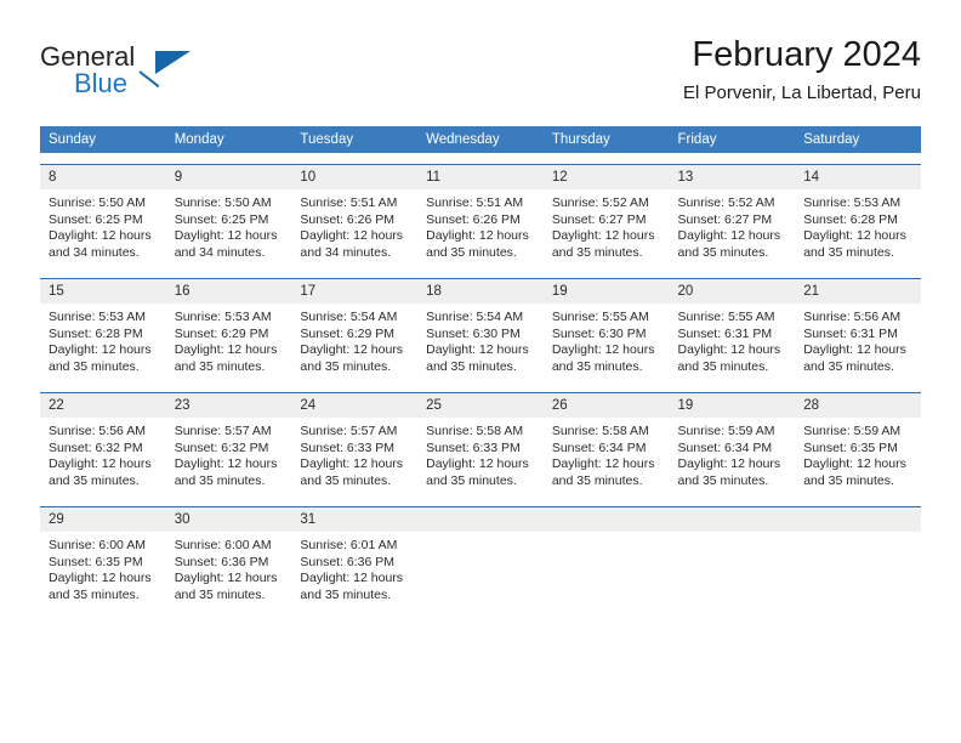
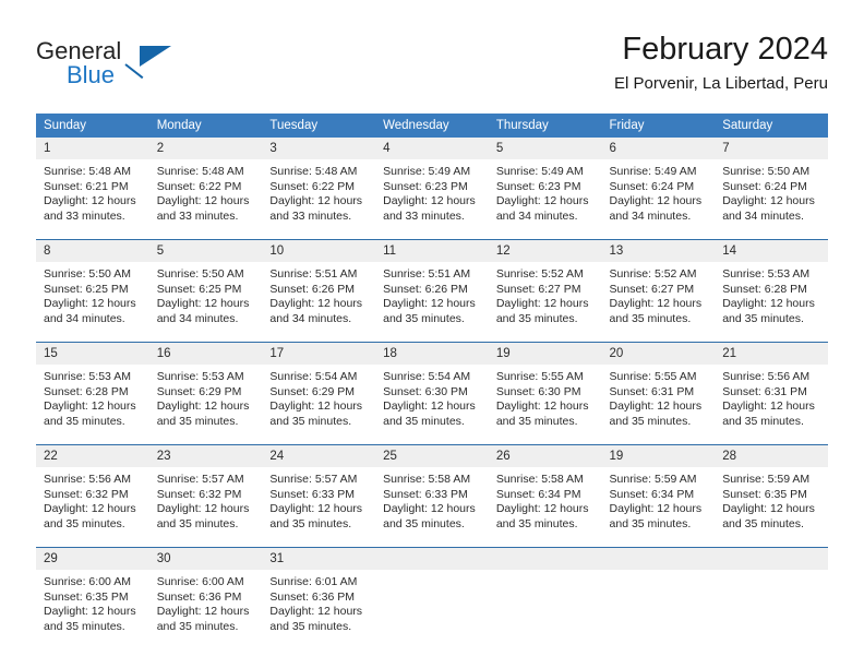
  General
  Blue
  February 2024
  El Porvenir, La Libertad, Peru
  Sunday	Monday	Tuesday	Wednesday	Thursday	Friday	Saturday
+ 1Sunrise: 5:48 AMSunset: 6:21 PMDaylight: 12 hoursand 33 minutes.	2Sunrise: 5:48 AMSunset: 6:22 PMDaylight: 12 hoursand 33 minutes.	3Sunrise: 5:48 AMSunset: 6:22 PMDaylight: 12 hoursand 33 minutes.	4Sunrise: 5:49 AMSunset: 6:23 PMDaylight: 12 hoursand 33 minutes.	5Sunrise: 5:49 AMSunset: 6:23 PMDaylight: 12 hoursand 34 minutes.	6Sunrise: 5:49 AMSunset: 6:24 PMDaylight: 12 hoursand 34 minutes.	7Sunrise: 5:50 AMSunset: 6:24 PMDaylight: 12 hoursand 34 minutes.
- 8Sunrise: 5:50 AMSunset: 6:25 PMDaylight: 12 hoursand 34 minutes.	9Sunrise: 5:50 AMSunset: 6:25 PMDaylight: 12 hoursand 34 minutes.	10Sunrise: 5:51 AMSunset: 6:26 PMDaylight: 12 hoursand 34 minutes.	11Sunrise: 5:51 AMSunset: 6:26 PMDaylight: 12 hoursand 35 minutes.	12Sunrise: 5:52 AMSunset: 6:27 PMDaylight: 12 hoursand 35 minutes.	13Sunrise: 5:52 AMSunset: 6:27 PMDaylight: 12 hoursand 35 minutes.	14Sunrise: 5:53 AMSunset: 6:28 PMDaylight: 12 hoursand 35 minutes.
+ 8Sunrise: 5:50 AMSunset: 6:25 PMDaylight: 12 hoursand 34 minutes.	5Sunrise: 5:50 AMSunset: 6:25 PMDaylight: 12 hoursand 34 minutes.	10Sunrise: 5:51 AMSunset: 6:26 PMDaylight: 12 hoursand 34 minutes.	11Sunrise: 5:51 AMSunset: 6:26 PMDaylight: 12 hoursand 35 minutes.	12Sunrise: 5:52 AMSunset: 6:27 PMDaylight: 12 hoursand 35 minutes.	13Sunrise: 5:52 AMSunset: 6:27 PMDaylight: 12 hoursand 35 minutes.	14Sunrise: 5:53 AMSunset: 6:28 PMDaylight: 12 hoursand 35 minutes.
  15Sunrise: 5:53 AMSunset: 6:28 PMDaylight: 12 hoursand 35 minutes.	16Sunrise: 5:53 AMSunset: 6:29 PMDaylight: 12 hoursand 35 minutes.	17Sunrise: 5:54 AMSunset: 6:29 PMDaylight: 12 hoursand 35 minutes.	18Sunrise: 5:54 AMSunset: 6:30 PMDaylight: 12 hoursand 35 minutes.	19Sunrise: 5:55 AMSunset: 6:30 PMDaylight: 12 hoursand 35 minutes.	20Sunrise: 5:55 AMSunset: 6:31 PMDaylight: 12 hoursand 35 minutes.	21Sunrise: 5:56 AMSunset: 6:31 PMDaylight: 12 hoursand 35 minutes.
  22Sunrise: 5:56 AMSunset: 6:32 PMDaylight: 12 hoursand 35 minutes.	23Sunrise: 5:57 AMSunset: 6:32 PMDaylight: 12 hoursand 35 minutes.	24Sunrise: 5:57 AMSunset: 6:33 PMDaylight: 12 hoursand 35 minutes.	25Sunrise: 5:58 AMSunset: 6:33 PMDaylight: 12 hoursand 35 minutes.	26Sunrise: 5:58 AMSunset: 6:34 PMDaylight: 12 hoursand 35 minutes.	19Sunrise: 5:59 AMSunset: 6:34 PMDaylight: 12 hoursand 35 minutes.	28Sunrise: 5:59 AMSunset: 6:35 PMDaylight: 12 hoursand 35 minutes.
  29Sunrise: 6:00 AMSunset: 6:35 PMDaylight: 12 hoursand 35 minutes.	30Sunrise: 6:00 AMSunset: 6:36 PMDaylight: 12 hoursand 35 minutes.	31Sunrise: 6:01 AMSunset: 6:36 PMDaylight: 12 hoursand 35 minutes.
